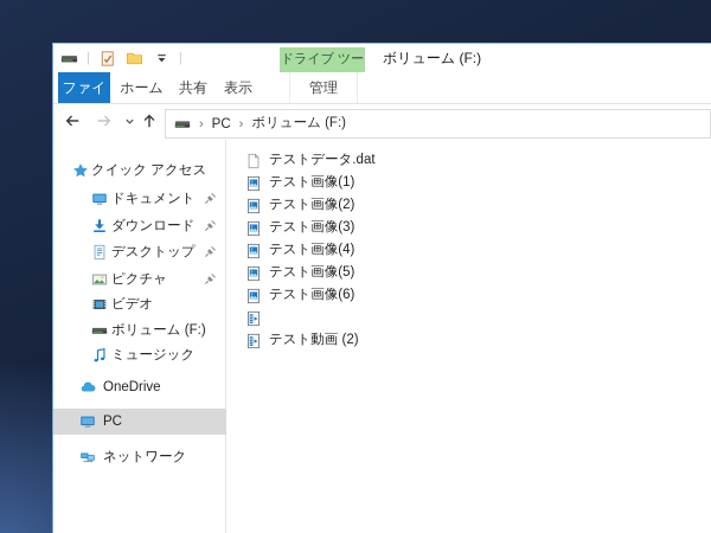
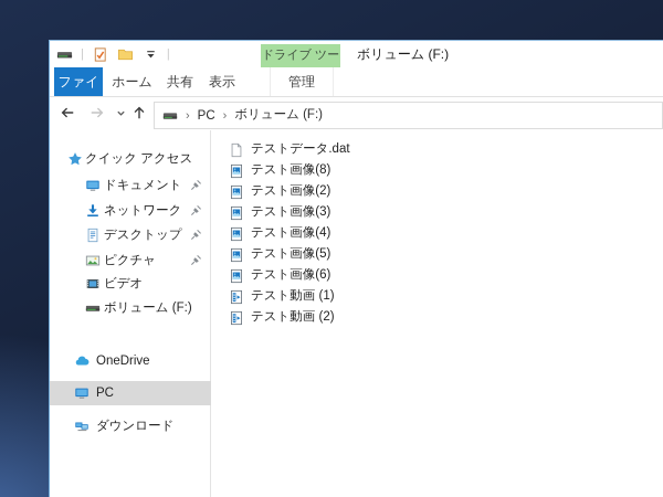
  |
  |
  ドライブ ツー
  ボリューム (F:)
  ファイ
  ホーム
  共有
  表示
  管理
  ›
  PC
  ›
  ボリューム (F:)
  クイック アクセス
  ドキュメント
- ダウンロード
+ ネットワーク
  デスクトップ
  ピクチャ
  ビデオ
  ボリューム (F:)
- ミュージック
  OneDrive
  PC
- ネットワーク
+ ダウンロード
  テストデータ.dat
- テスト画像(1)
+ テスト画像(8)
  テスト画像(2)
  テスト画像(3)
  テスト画像(4)
  テスト画像(5)
  テスト画像(6)
+ テスト動画 (1)
  テスト動画 (2)
